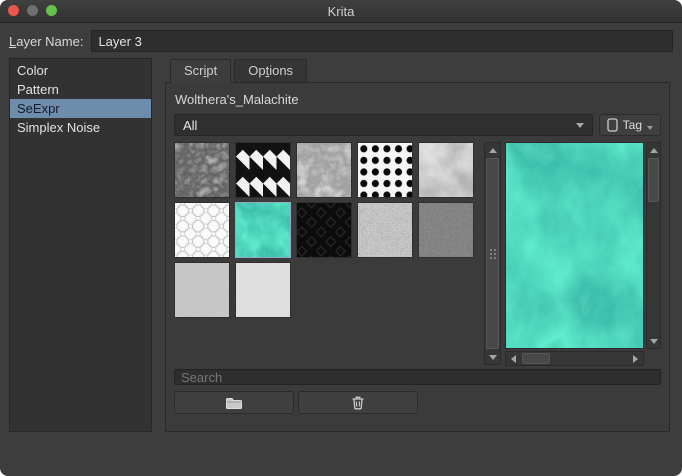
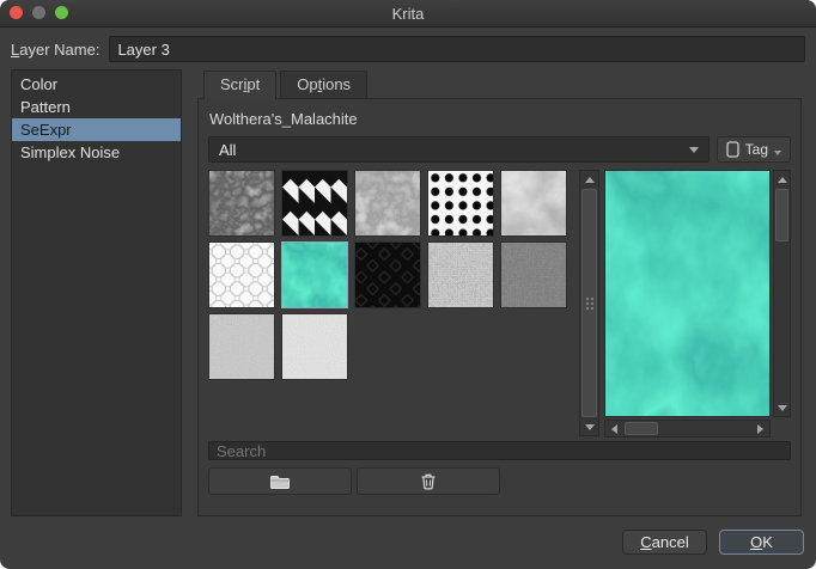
  Krita
  Layer Name:
  Layer 3
  Color
  Pattern
  SeExpr
  Simplex Noise
  Script
  Options
  Wolthera's_Malachite
  All
  Tag
  Search
+ C
+ ancel
+ O
+ K
